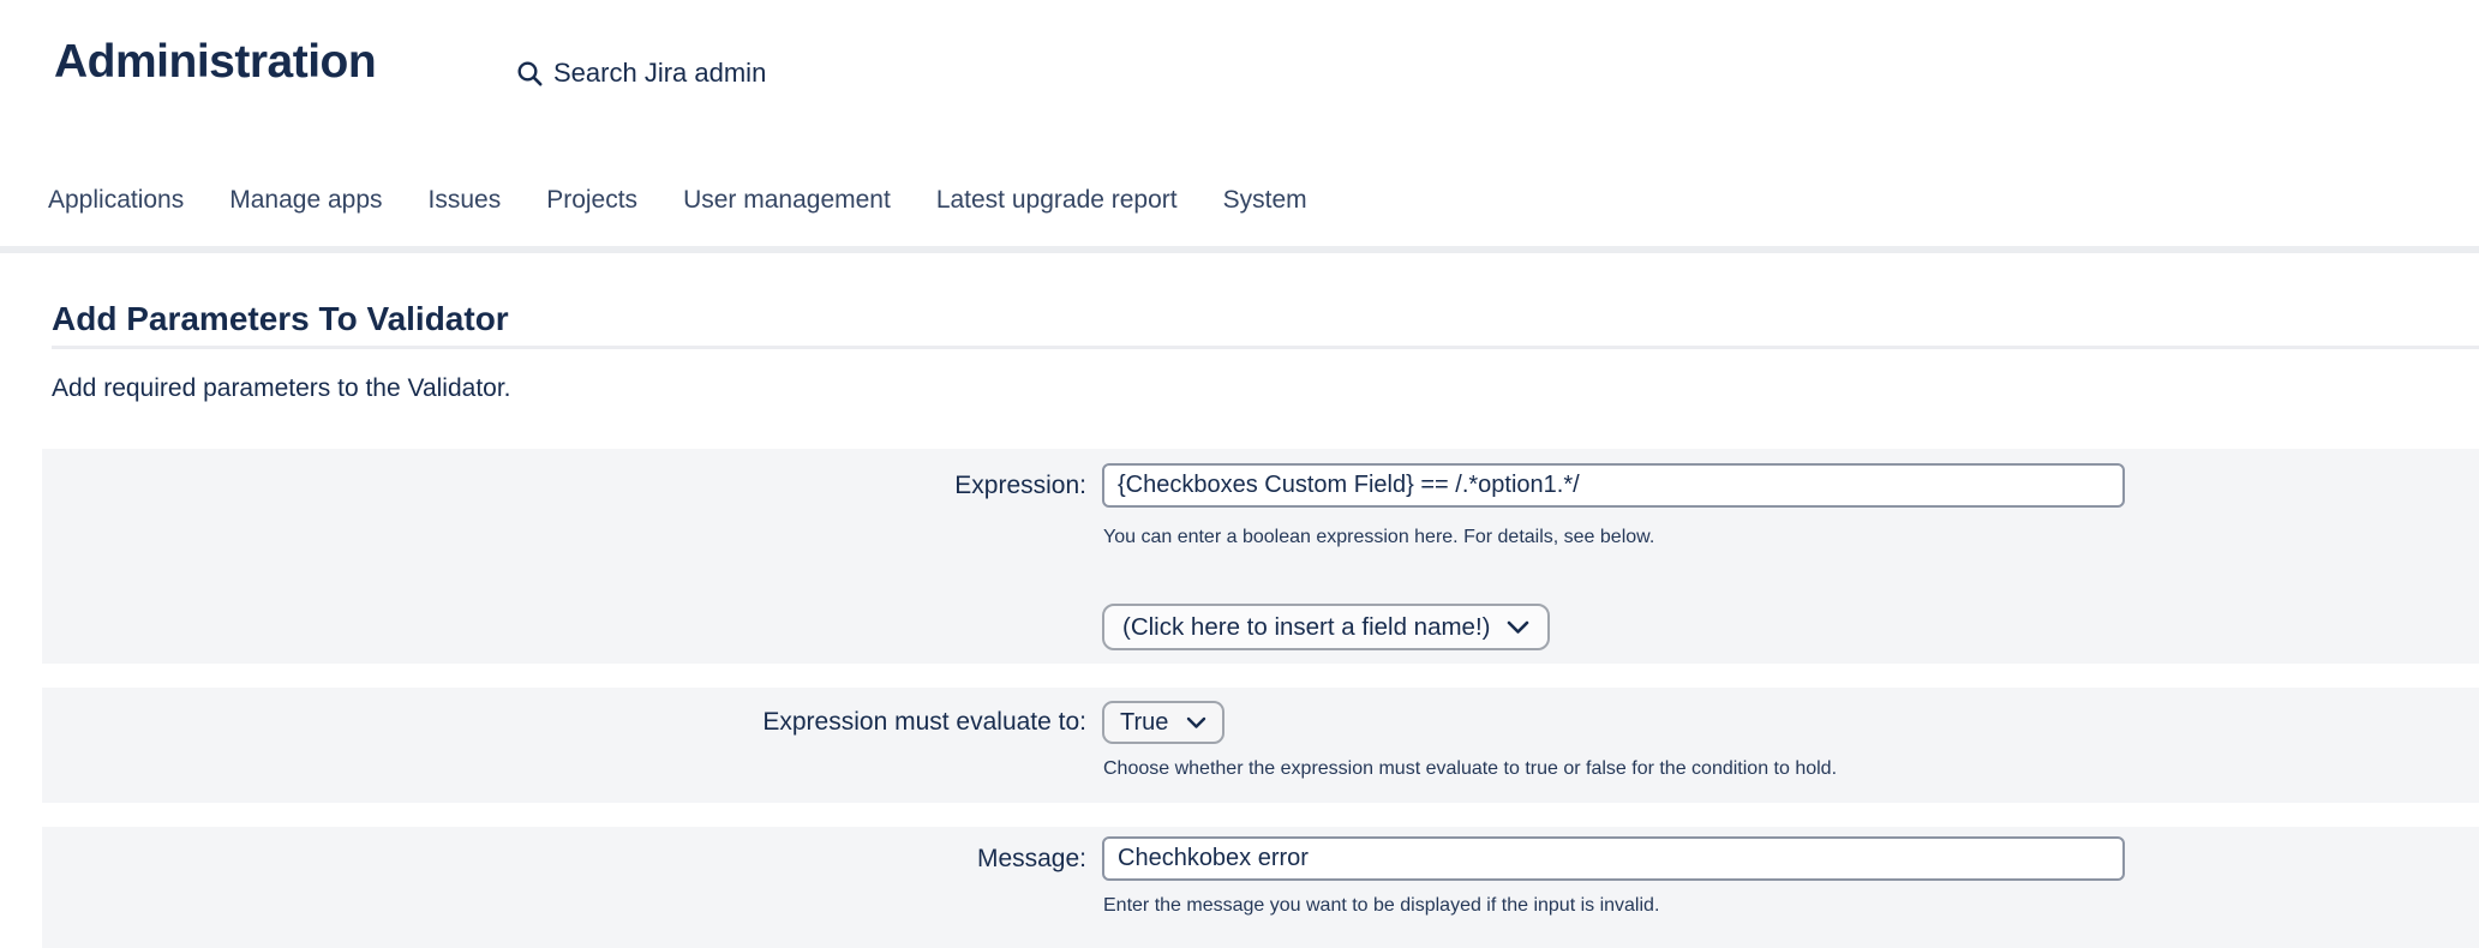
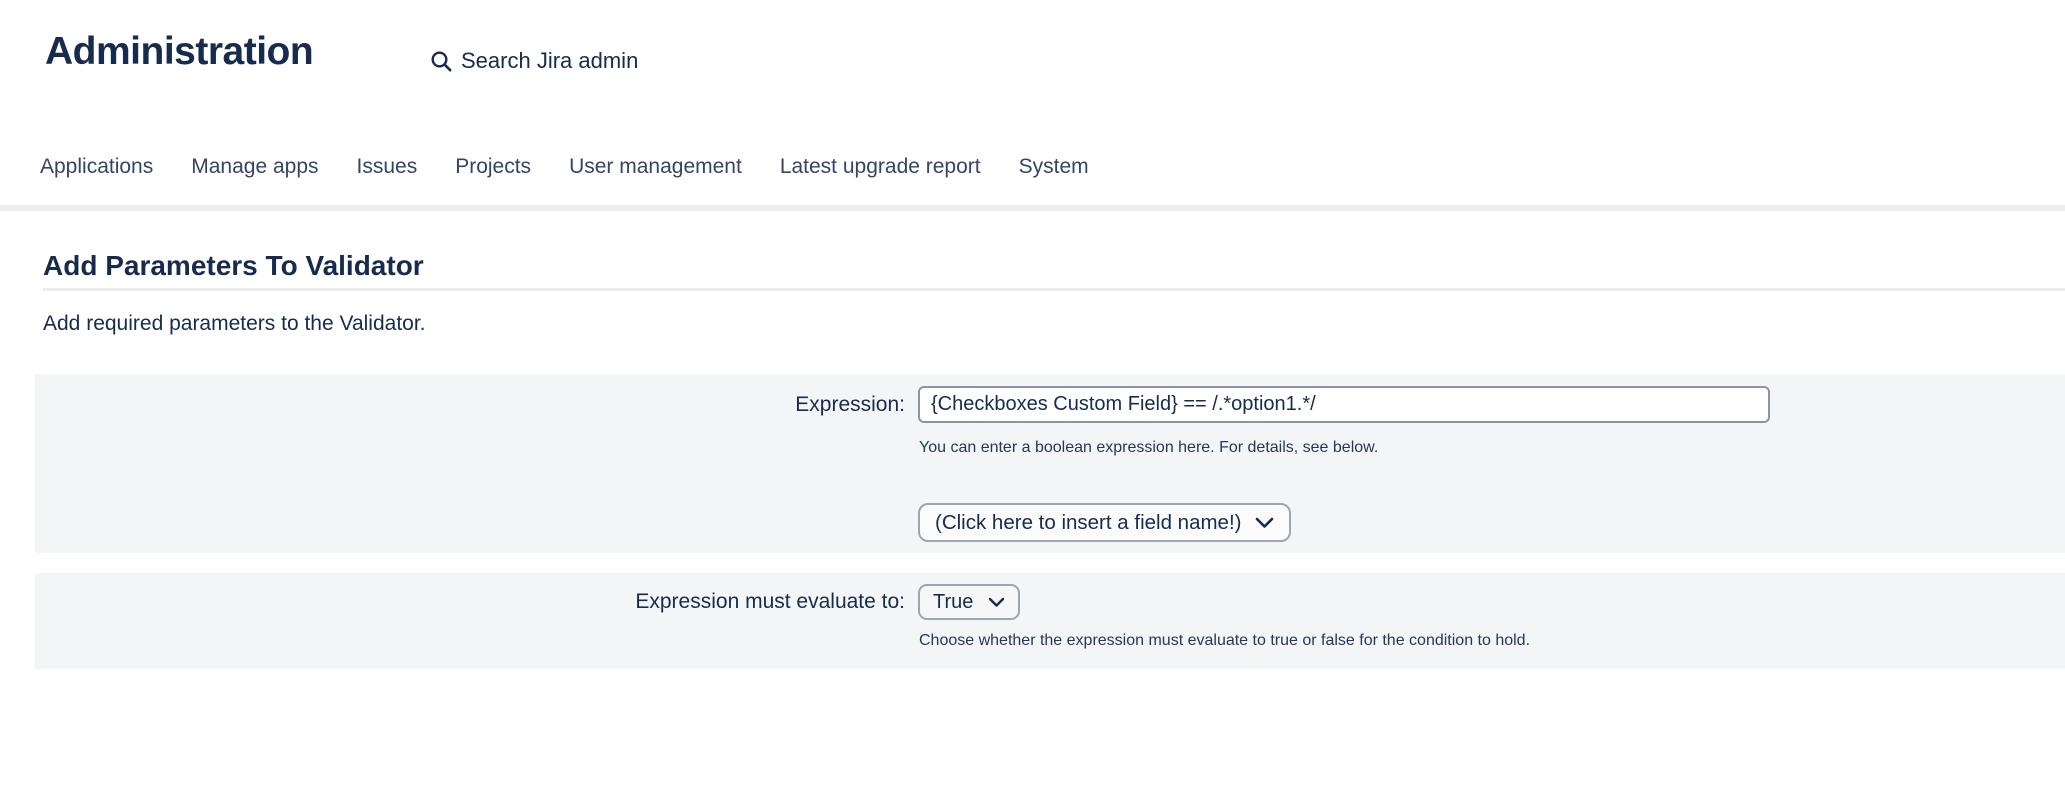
  Administration
  Search Jira admin
  Applications
  Manage apps
  Issues
  Projects
  User management
  Latest upgrade report
  System
  Add Parameters To Validator
  Add required parameters to the Validator.
  Expression:
  {Checkboxes Custom Field} == /.*option1.*/
  You can enter a boolean expression here. For details, see below.
  (Click here to insert a field name!)
  Expression must evaluate to:
  True
  Choose whether the expression must evaluate to true or false for the condition to hold.
- Message:
- Chechkobex error
- Enter the message you want to be displayed if the input is invalid.
